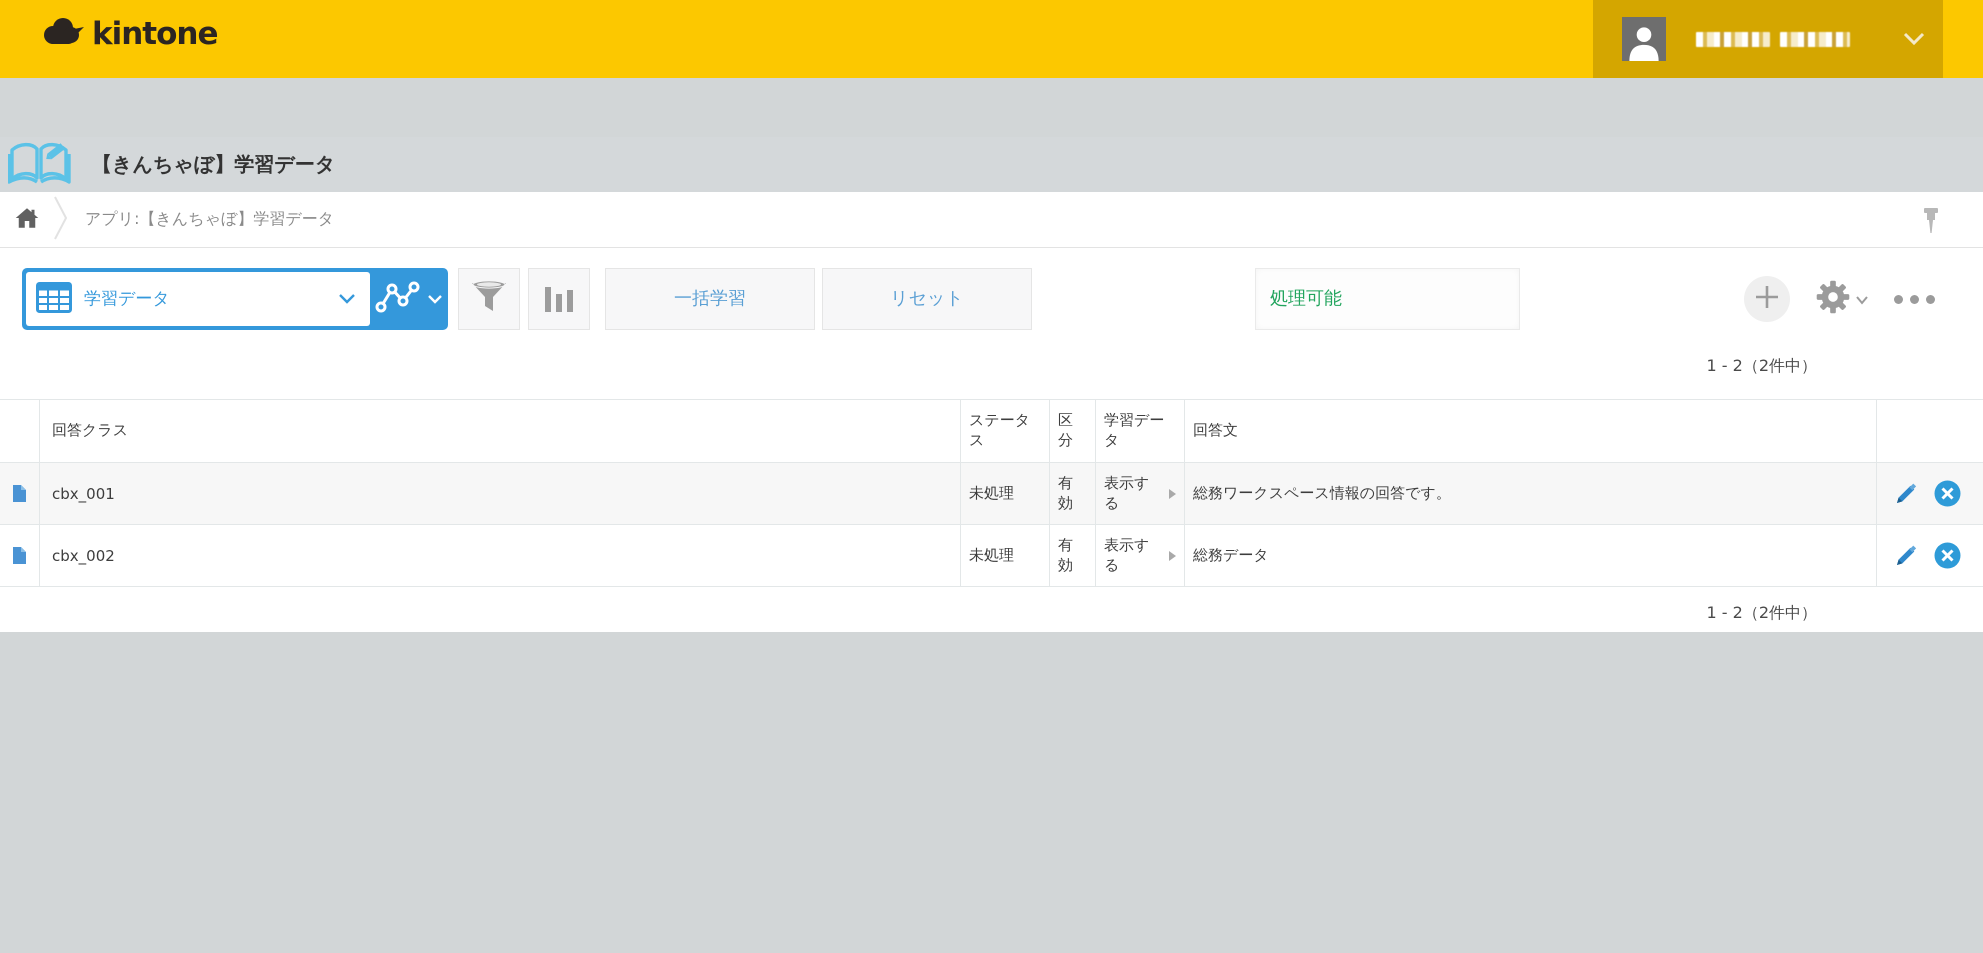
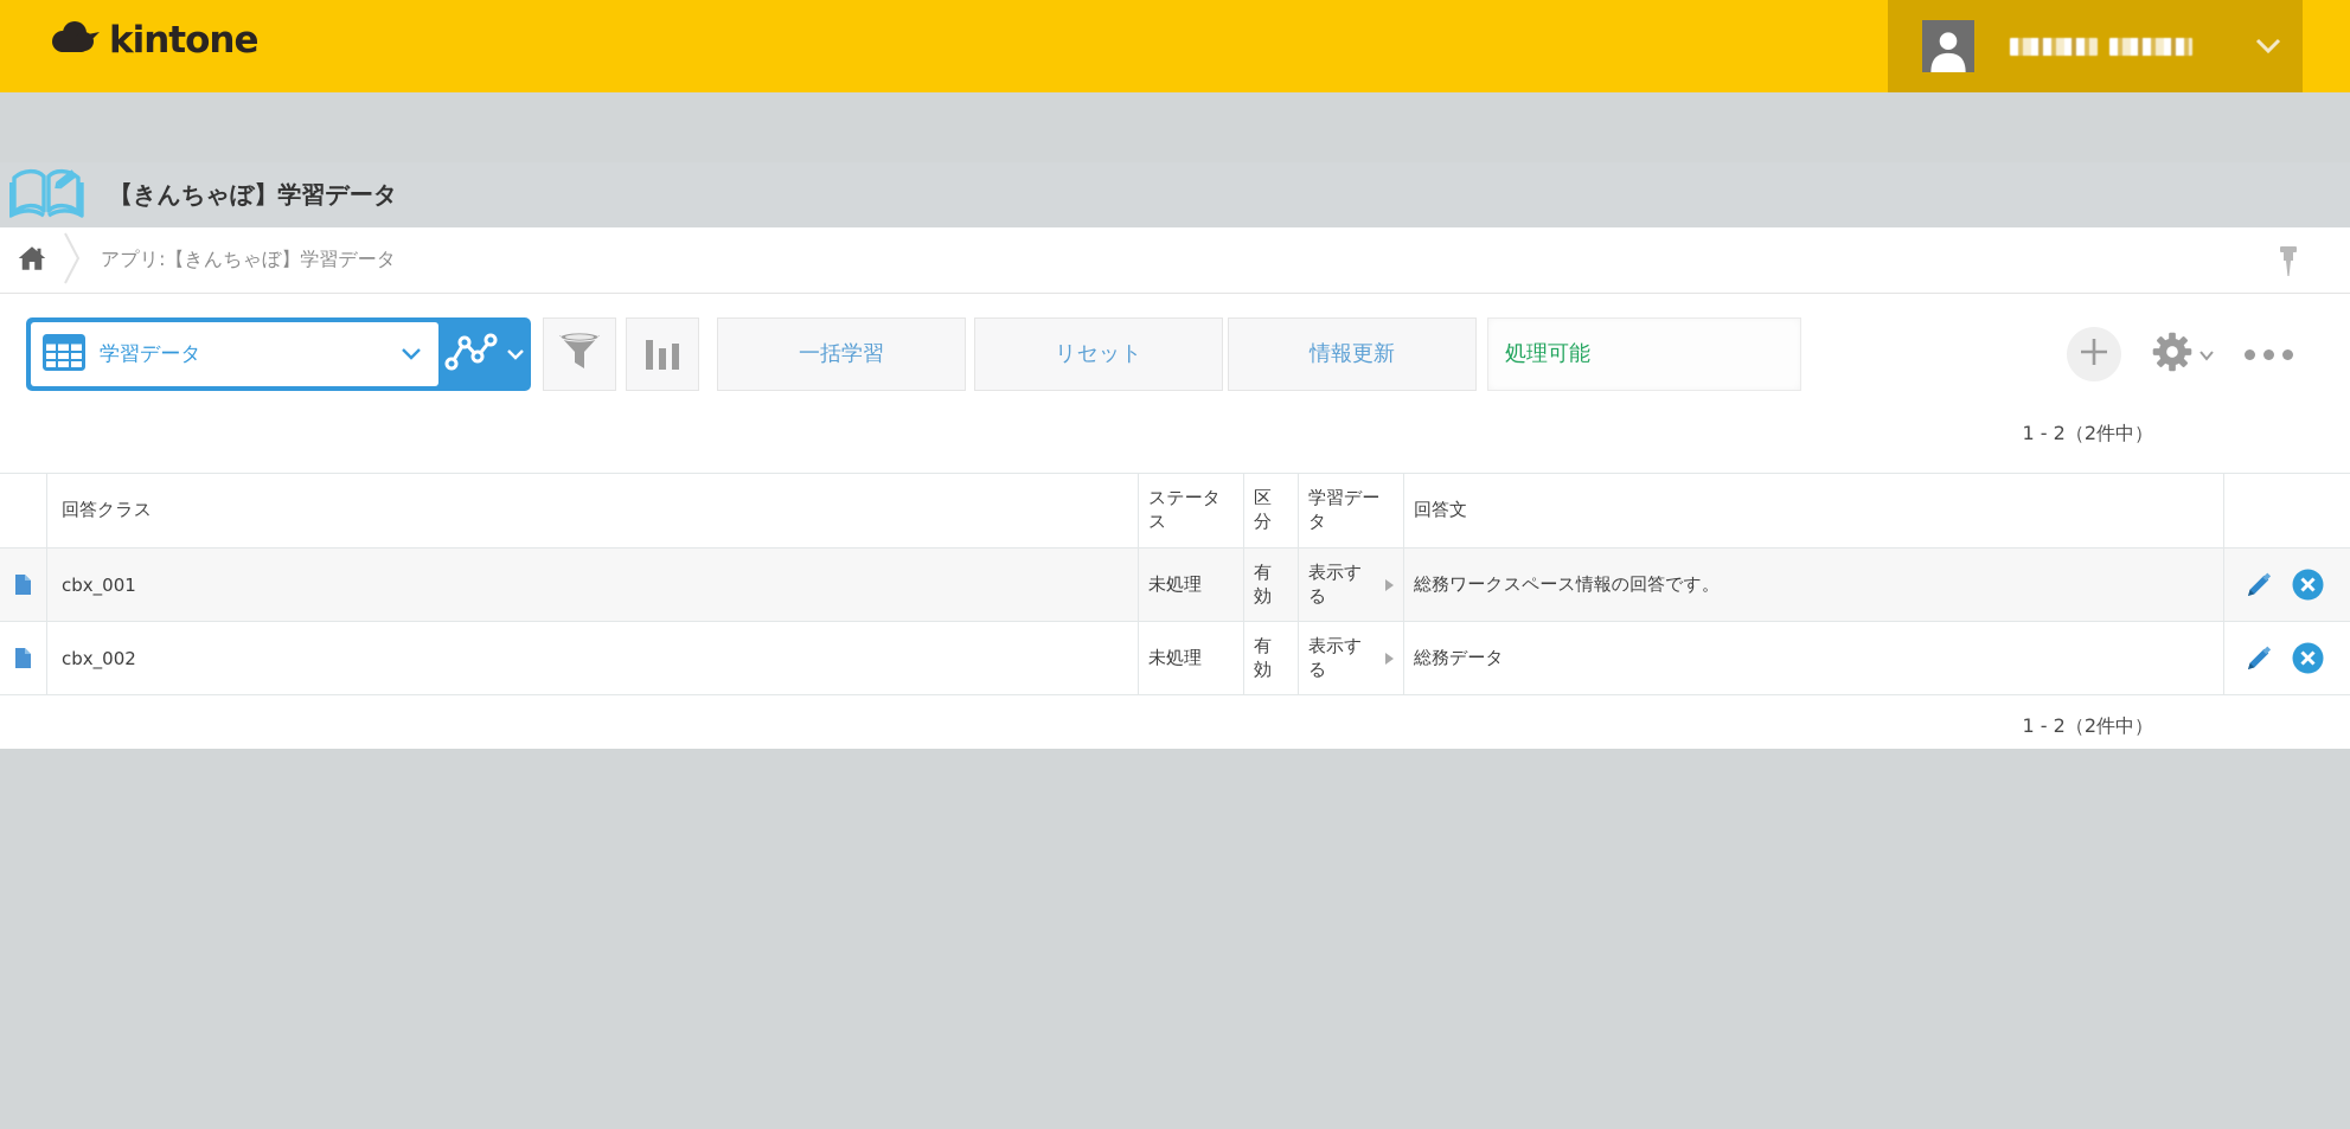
  kintone
  【きんちゃぼ】学習データ
  アプリ:【きんちゃぼ】学習データ
  学習データ
  一括学習
  リセット
+ 情報更新
  処理可能
  1 - 2（2件中）
  回答クラス
  ステータス
  区分
  学習データ
  回答文
  cbx_001
  未処理
  有効
  表示する
  総務ワークスペース情報の回答です。
  cbx_002
  未処理
  有効
  表示する
  総務データ
  1 - 2（2件中）
